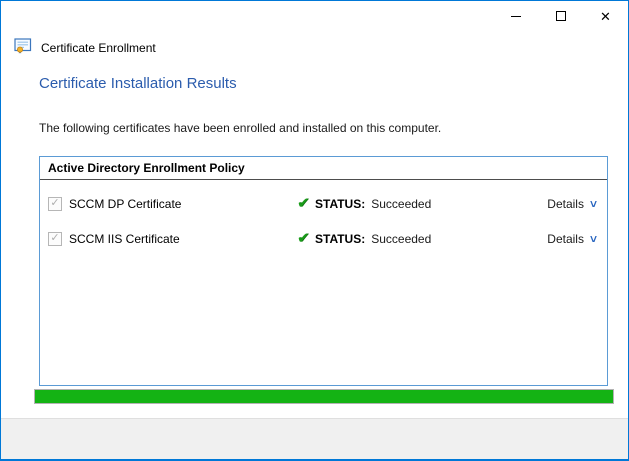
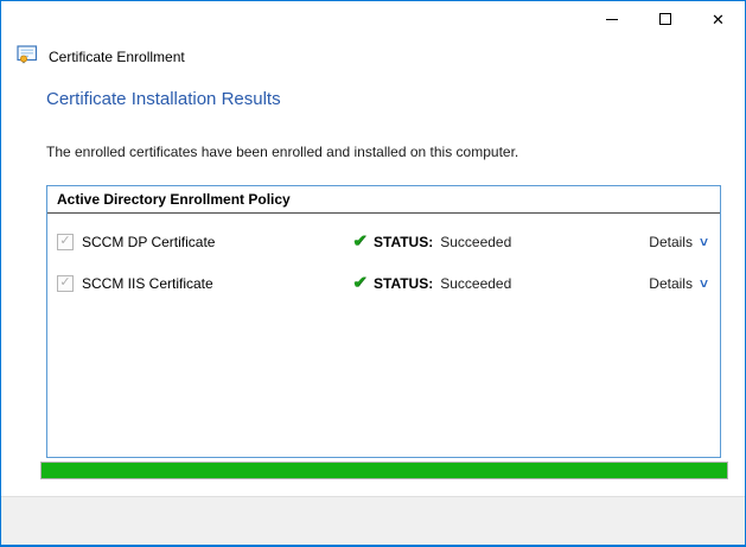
  ✕
  Certificate Enrollment
  Certificate Installation Results
- The following certificates have been enrolled and installed on this computer.
+ The enrolled certificates have been enrolled and installed on this computer.
  Active Directory Enrollment Policy
  ✓
  SCCM DP Certificate
  ✔
  STATUS:
  Succeeded
  Details
  ˅
  ✓
  SCCM IIS Certificate
  ✔
  STATUS:
  Succeeded
  Details
  ˅
